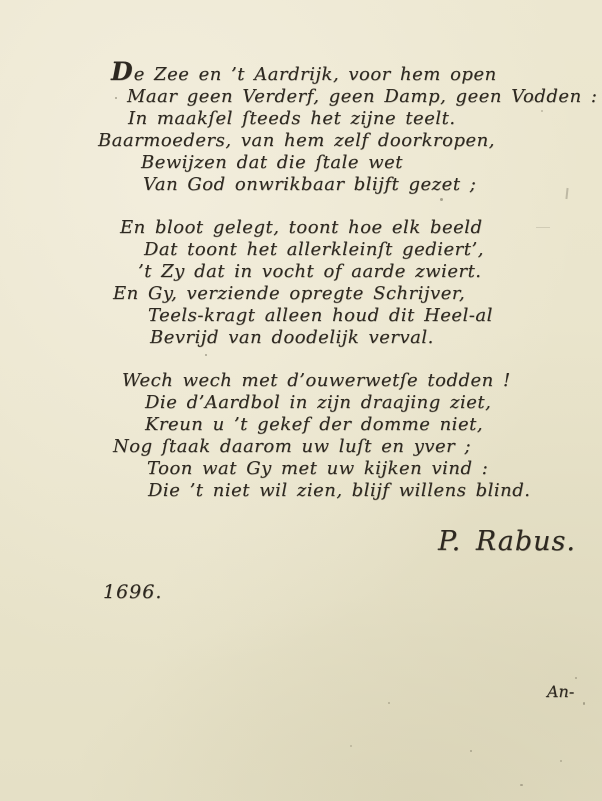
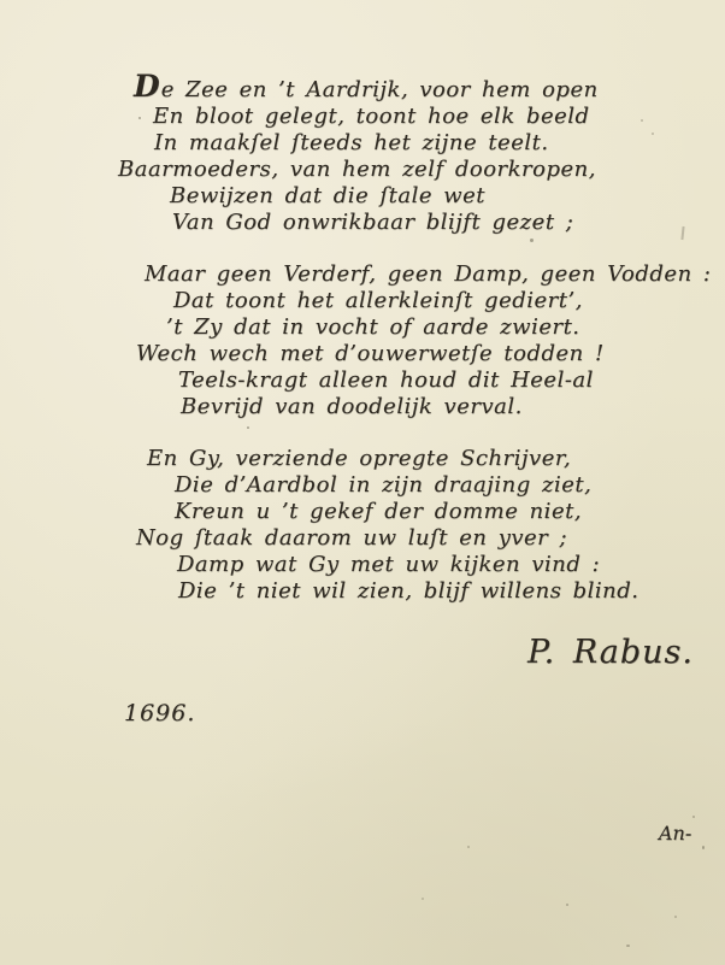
  De Zee en ’t Aardrijk, voor hem open
- Maar geen Verderf, geen Damp, geen Vodden :
+ En bloot gelegt, toont hoe elk beeld
  In maakſel ſteeds het zijne teelt.
  Baarmoeders, van hem zelf doorkropen,
  Bewijzen dat die ſtale wet
  Van God onwrikbaar blijft gezet ;
- En bloot gelegt, toont hoe elk beeld
+ Maar geen Verderf, geen Damp, geen Vodden :
  Dat toont het allerkleinſt gediert’,
  ’t Zy dat in vocht of aarde zwiert.
- En Gy, verziende opregte Schrijver,
+ Wech wech met d’ouwerwetſe todden !
  Teels-kragt alleen houd dit Heel-al
  Bevrijd van doodelijk verval.
- Wech wech met d’ouwerwetſe todden !
+ En Gy, verziende opregte Schrijver,
  Die d’Aardbol in zijn draajing ziet,
  Kreun u ’t gekef der domme niet,
  Nog ſtaak daarom uw luſt en yver ;
- Toon wat Gy met uw kijken vind :
+ Damp wat Gy met uw kijken vind :
  Die ’t niet wil zien, blijf willens blind.
  P. Rabus.
  1696.
  An-
